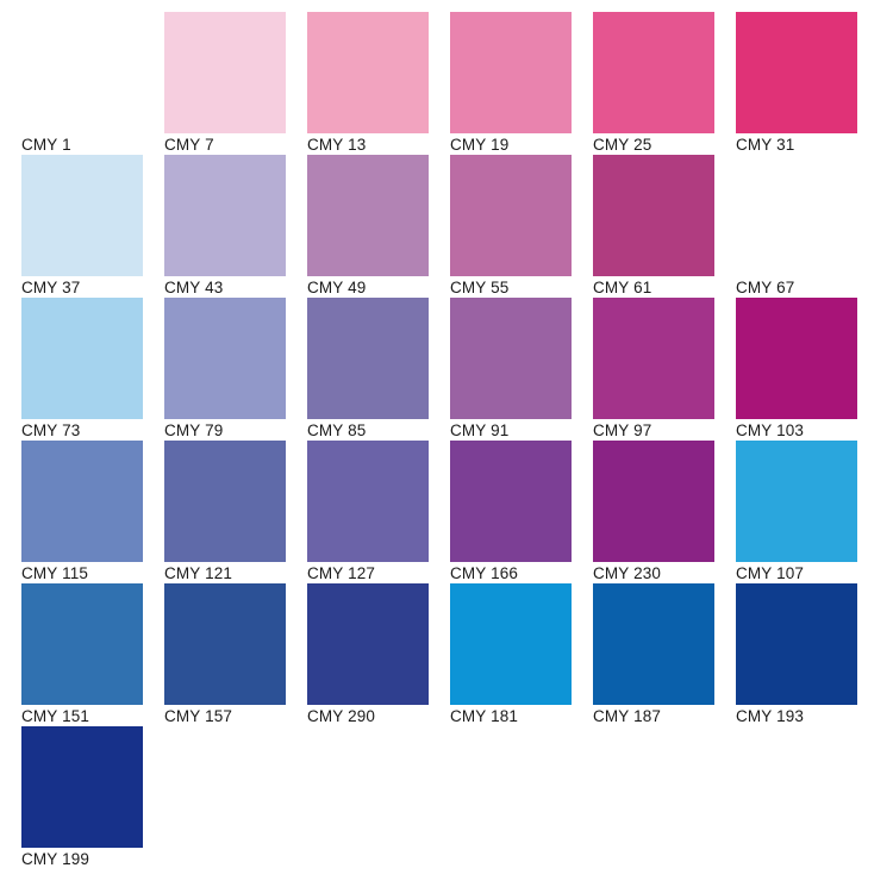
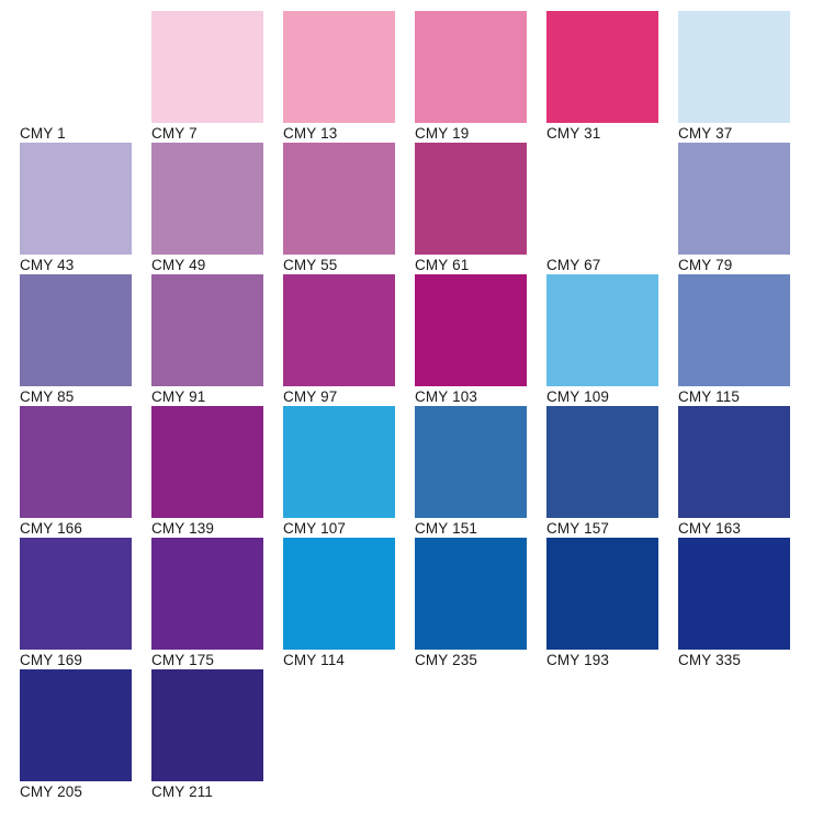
  CMY 1
  CMY 7
  CMY 13
  CMY 19
- CMY 25
  CMY 31
  CMY 37
  CMY 43
  CMY 49
  CMY 55
  CMY 61
  CMY 67
- CMY 73
  CMY 79
  CMY 85
  CMY 91
  CMY 97
  CMY 103
+ CMY 109
  CMY 115
- CMY 121
- CMY 127
  CMY 166
- CMY 230
+ CMY 139
  CMY 107
  CMY 151
  CMY 157
- CMY 290
+ CMY 163
+ CMY 169
+ CMY 175
- CMY 181
+ CMY 114
- CMY 187
+ CMY 235
  CMY 193
- CMY 199
+ CMY 335
+ CMY 205
+ CMY 211
